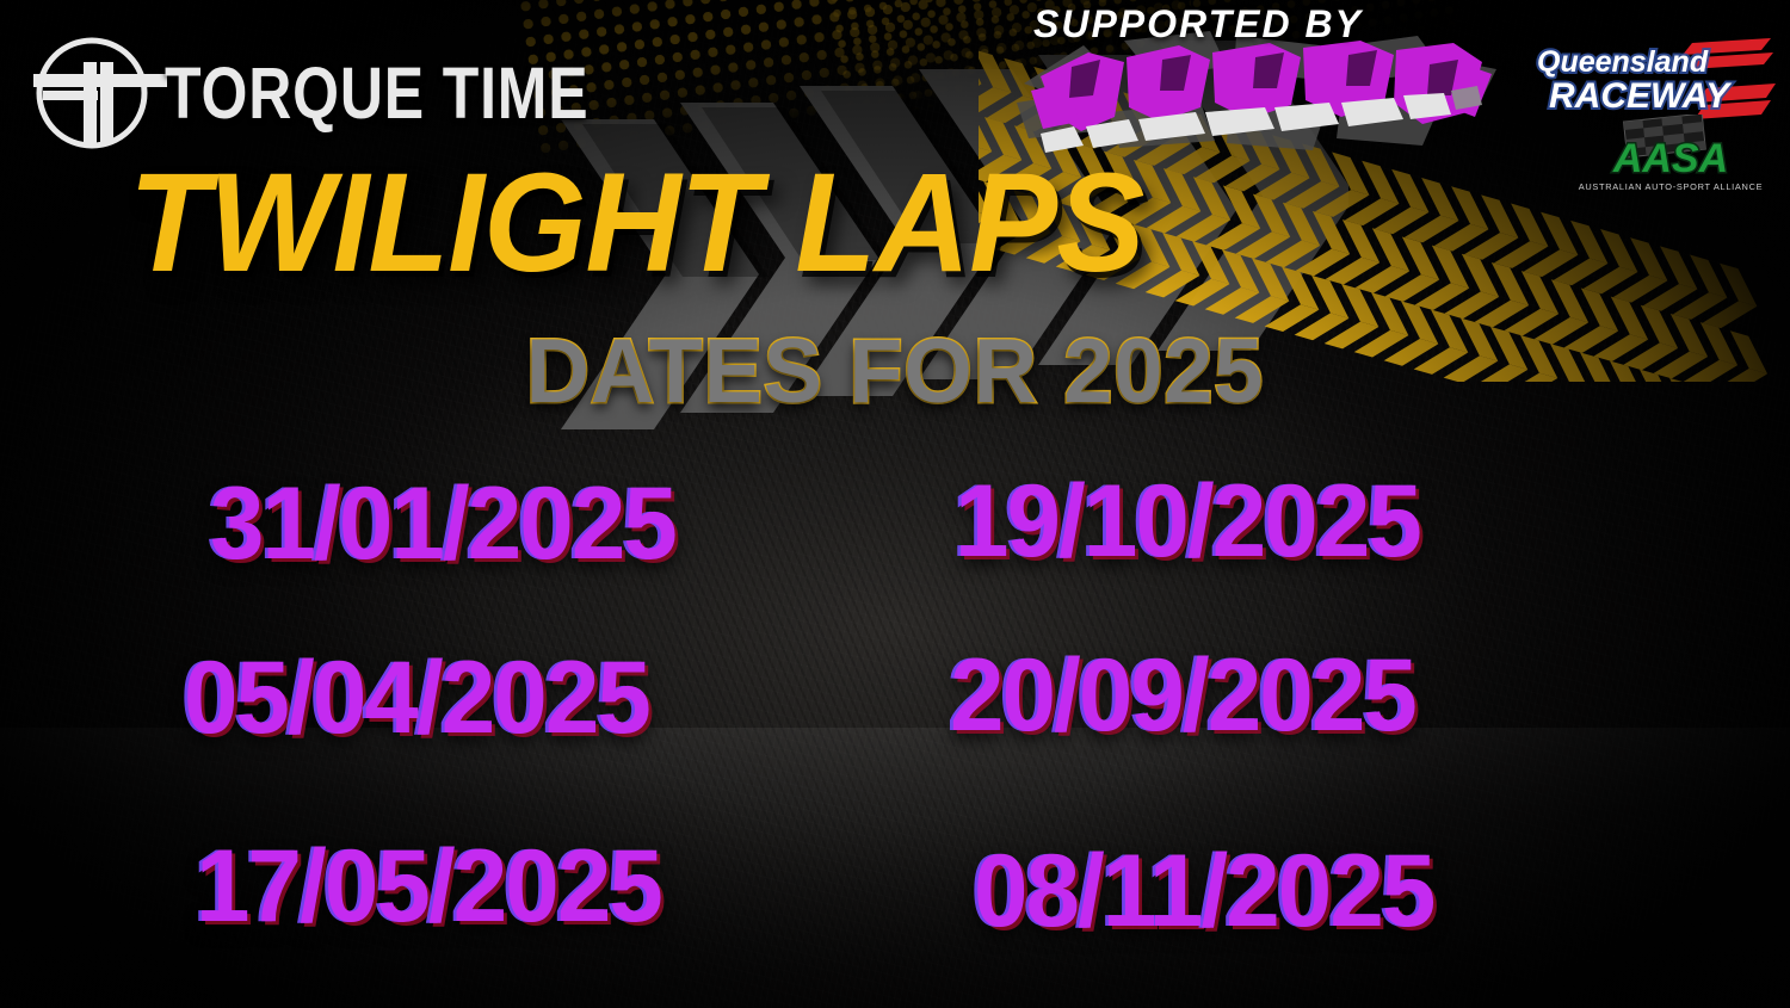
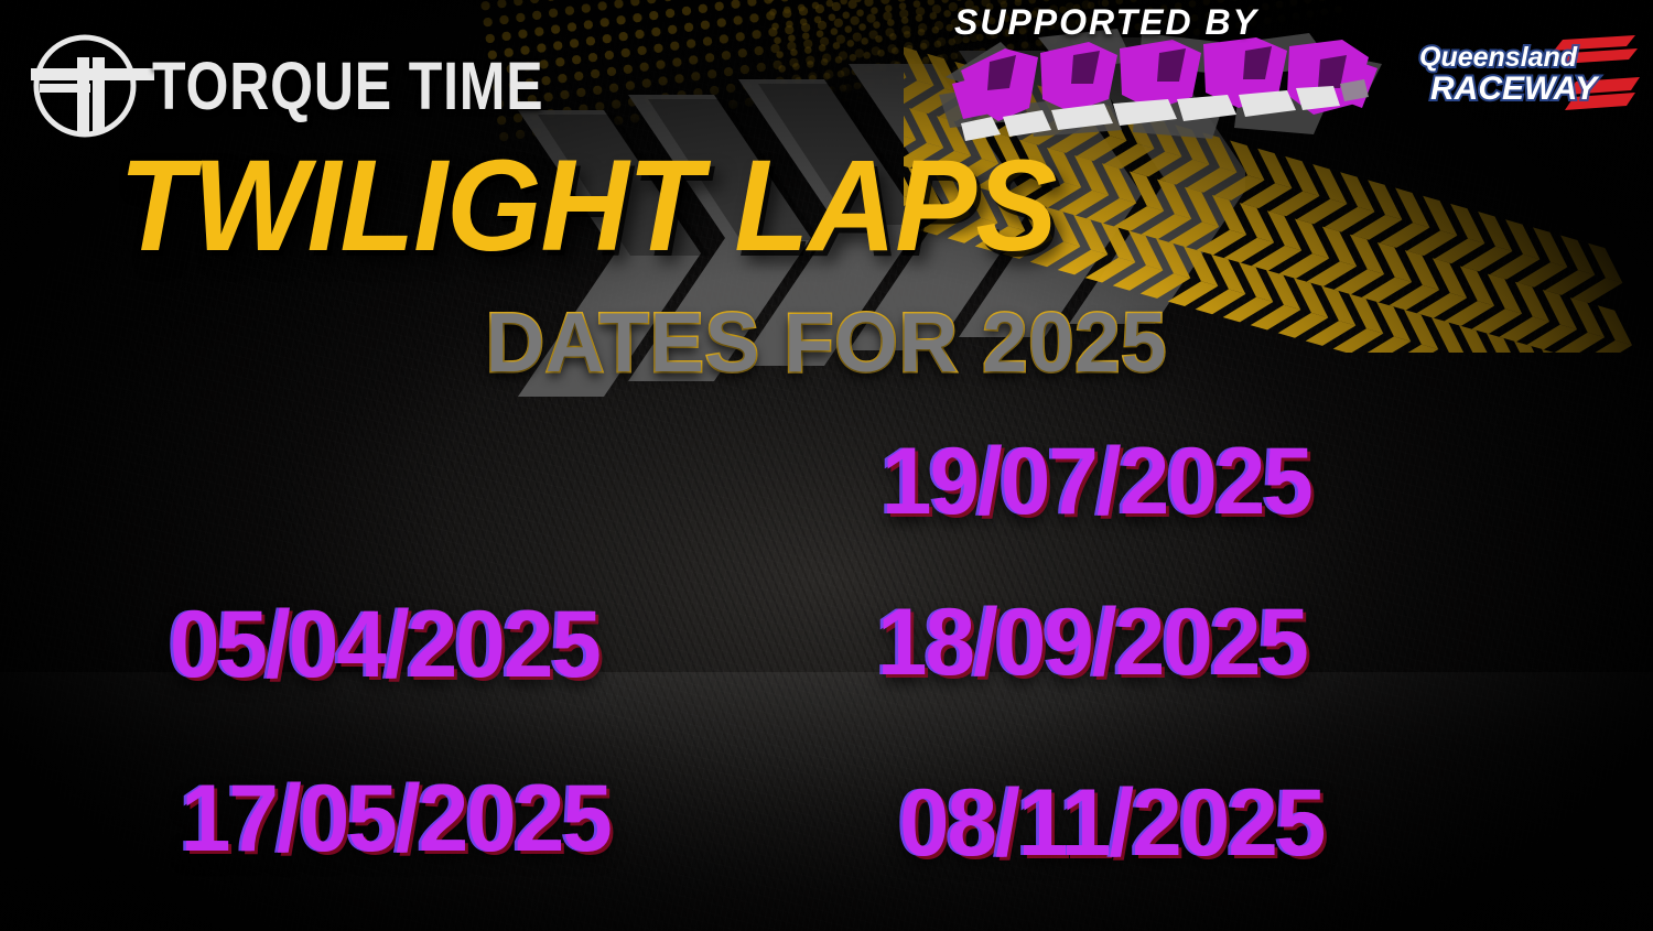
  TORQUE TIME
  TWILIGHT LAPS
  DATES FOR 2025
  SUPPORTED BY
  Queensland
  RACEWAY
- AASA
- AUSTRALIAN AUTO-SPORT ALLIANCE
- 31/01/2025
- 19/10/2025
+ 19/07/2025
  05/04/2025
- 20/09/2025
+ 18/09/2025
  17/05/2025
  08/11/2025
